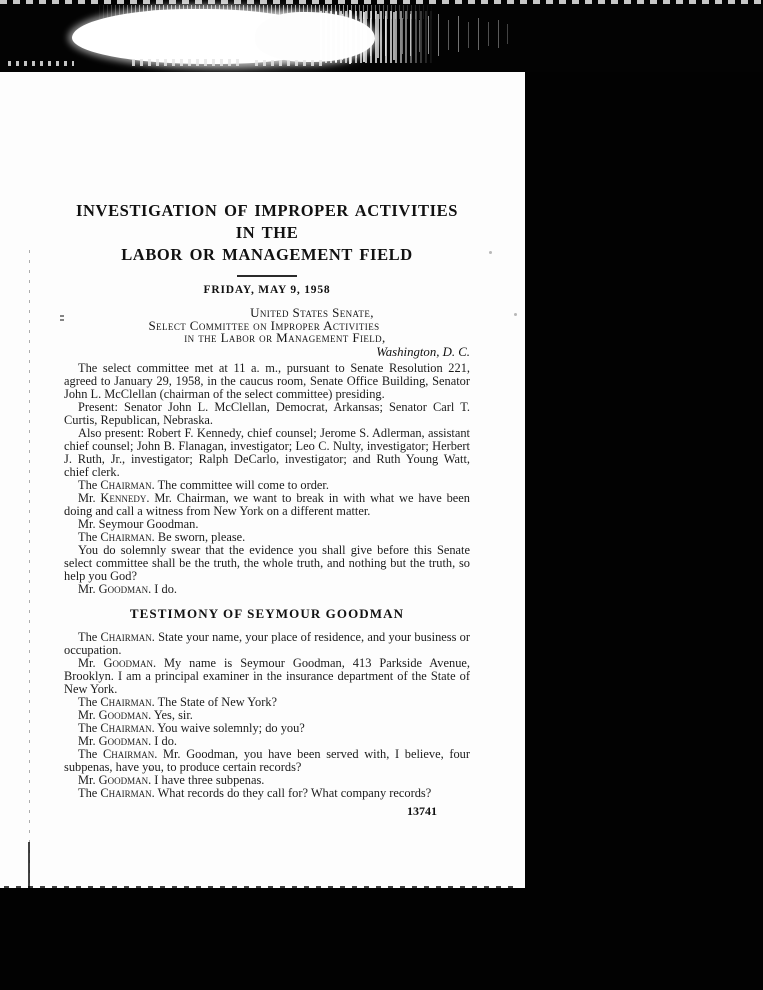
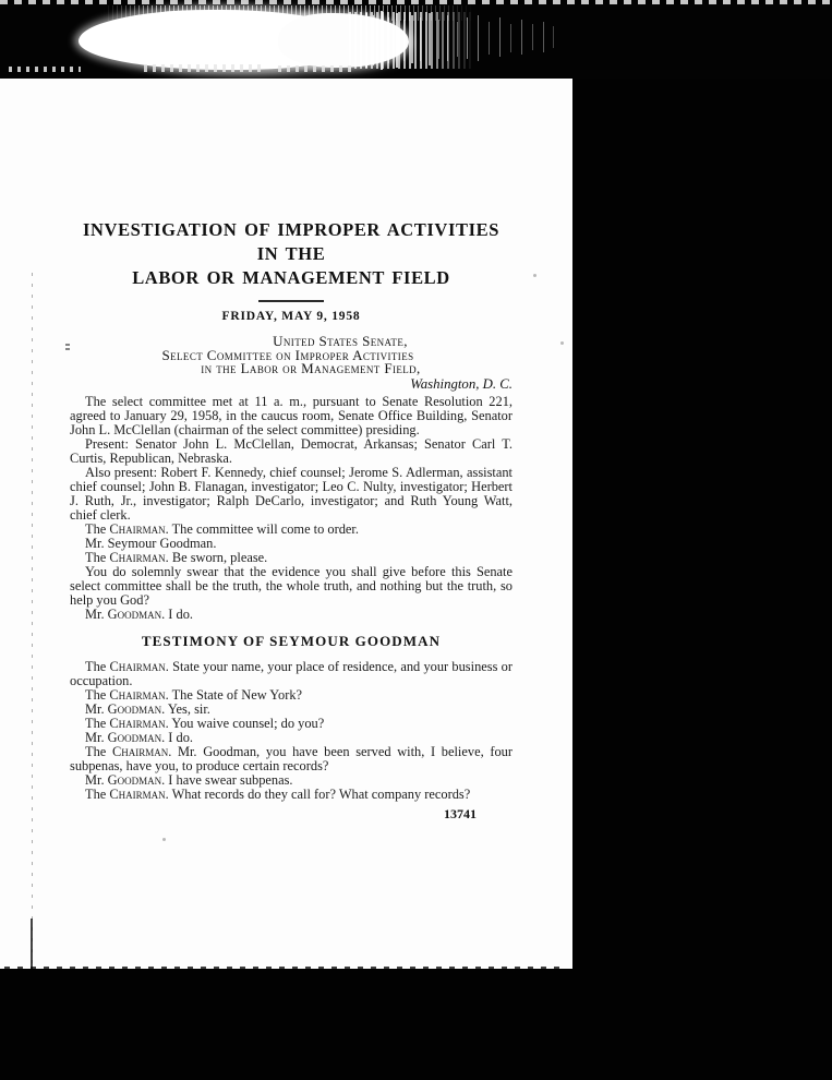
  INVESTIGATION OF IMPROPER ACTIVITIES IN THE
  LABOR OR MANAGEMENT FIELD
  FRIDAY, MAY 9, 1958
  United States Senate,
  Select Committee on Improper Activities
  in the Labor or Management Field,
  Washington, D. C.
  The select committee met at 11 a. m., pursuant to Senate Resolution 221, agreed to January 29, 1958, in the caucus room, Senate Office Building, Senator John L. McClellan (chairman of the select committee) presiding.
  Present: Senator John L. McClellan, Democrat, Arkansas; Senator Carl T. Curtis, Republican, Nebraska.
  Also present: Robert F. Kennedy, chief counsel; Jerome S. Adlerman, assistant chief counsel; John B. Flanagan, investigator; Leo C. Nulty, investigator; Herbert J. Ruth, Jr., investigator; Ralph DeCarlo, investigator; and Ruth Young Watt, chief clerk.
  The Chairman. The committee will come to order.
- Mr. Kennedy. Mr. Chairman, we want to break in with what we have been doing and call a witness from New York on a different matter.
  Mr. Seymour Goodman.
  The Chairman. Be sworn, please.
  You do solemnly swear that the evidence you shall give before this Senate select committee shall be the truth, the whole truth, and nothing but the truth, so help you God?
  Mr. Goodman. I do.
  TESTIMONY OF SEYMOUR GOODMAN
  The Chairman. State your name, your place of residence, and your business or occupation.
- Mr. Goodman. My name is Seymour Goodman, 413 Parkside Avenue, Brooklyn. I am a principal examiner in the insurance department of the State of New York.
  The Chairman. The State of New York?
  Mr. Goodman. Yes, sir.
- The Chairman. You waive solemnly; do you?
+ The Chairman. You waive counsel; do you?
  Mr. Goodman. I do.
  The Chairman. Mr. Goodman, you have been served with, I believe, four subpenas, have you, to produce certain records?
- Mr. Goodman. I have three subpenas.
+ Mr. Goodman. I have swear subpenas.
  The Chairman. What records do they call for? What company records?
  13741
